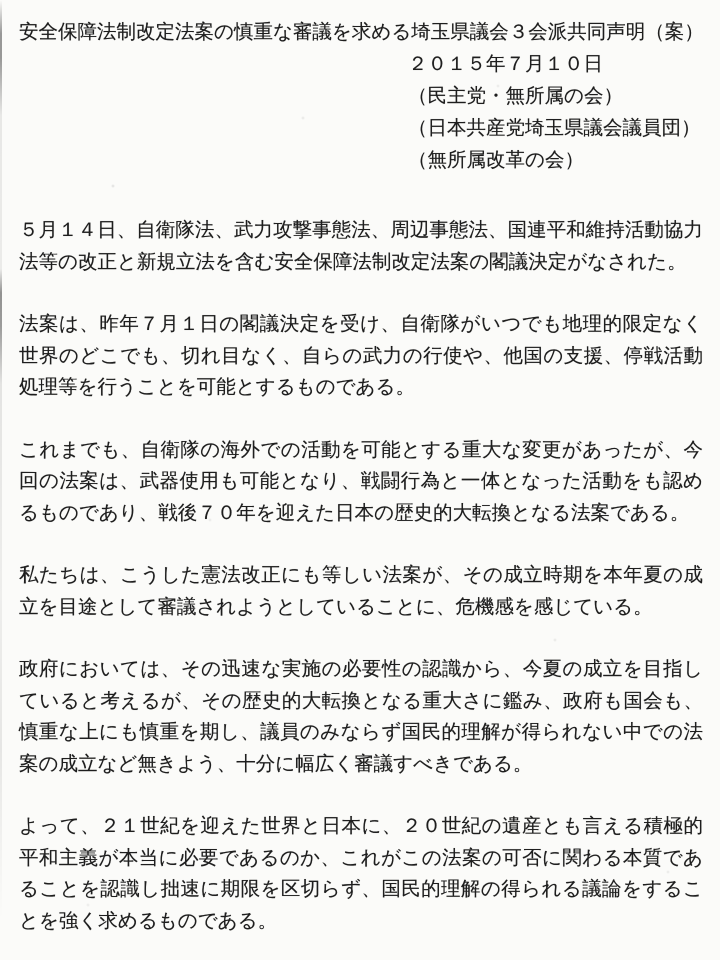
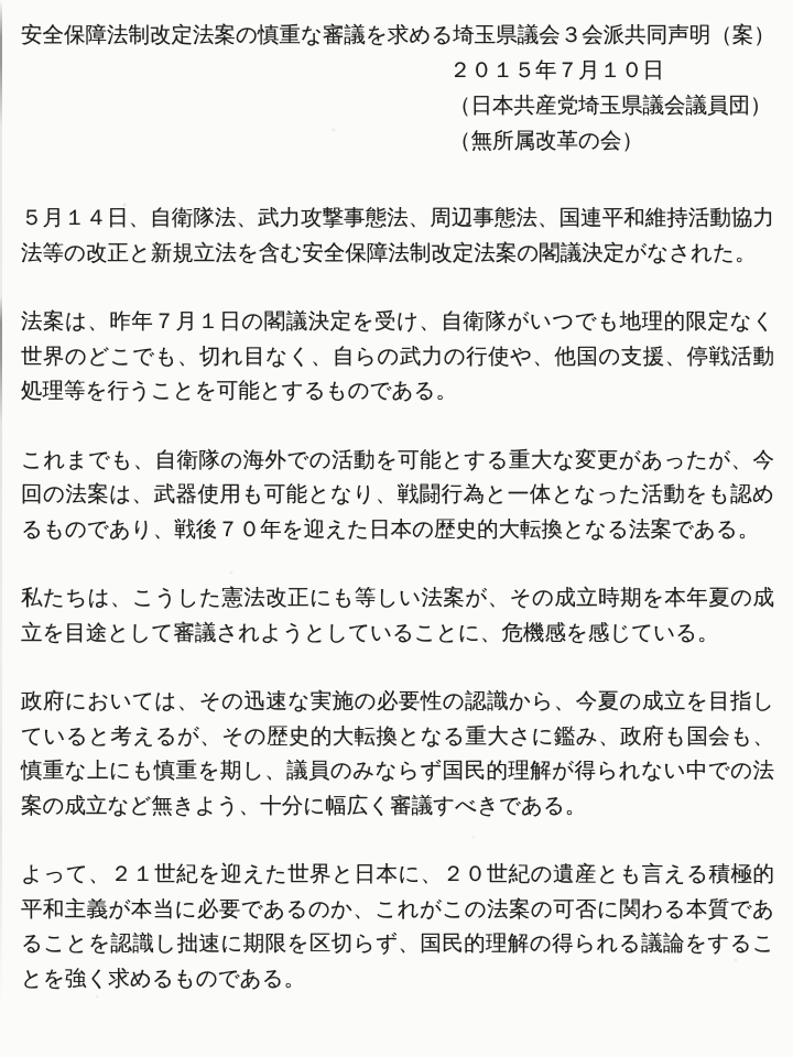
  安全保障法制改定法案の慎重な審議を求める埼玉県議会３会派共同声明（案）
  ２０１５年７月１０日
- （民主党・無所属の会）
  （日本共産党埼玉県議会議員団）
  （無所属改革の会）
  ５月１４日、自衛隊法、武力攻撃事態法、周辺事態法、国連平和維持活動協力法等の改正と新規立法を含む安全保障法制改定法案の閣議決定がなされた。
  法案は、昨年７月１日の閣議決定を受け、自衛隊がいつでも地理的限定なく世界のどこでも、切れ目なく、自らの武力の行使や、他国の支援、停戦活動処理等を行うことを可能とするものである。
  これまでも、自衛隊の海外での活動を可能とする重大な変更があったが、今回の法案は、武器使用も可能となり、戦闘行為と一体となった活動をも認めるものであり、戦後７０年を迎えた日本の歴史的大転換となる法案である。
  私たちは、こうした憲法改正にも等しい法案が、その成立時期を本年夏の成立を目途として審議されようとしていることに、危機感を感じている。
  政府においては、その迅速な実施の必要性の認識から、今夏の成立を目指していると考えるが、その歴史的大転換となる重大さに鑑み、政府も国会も、慎重な上にも慎重を期し、議員のみならず国民的理解が得られない中での法案の成立など無きよう、十分に幅広く審議すべきである。
  よって、２１世紀を迎えた世界と日本に、２０世紀の遺産とも言える積極的平和主義が本当に必要であるのか、これがこの法案の可否に関わる本質であることを認識し拙速に期限を区切らず、国民的理解の得られる議論をすることを強く求めるものである。
